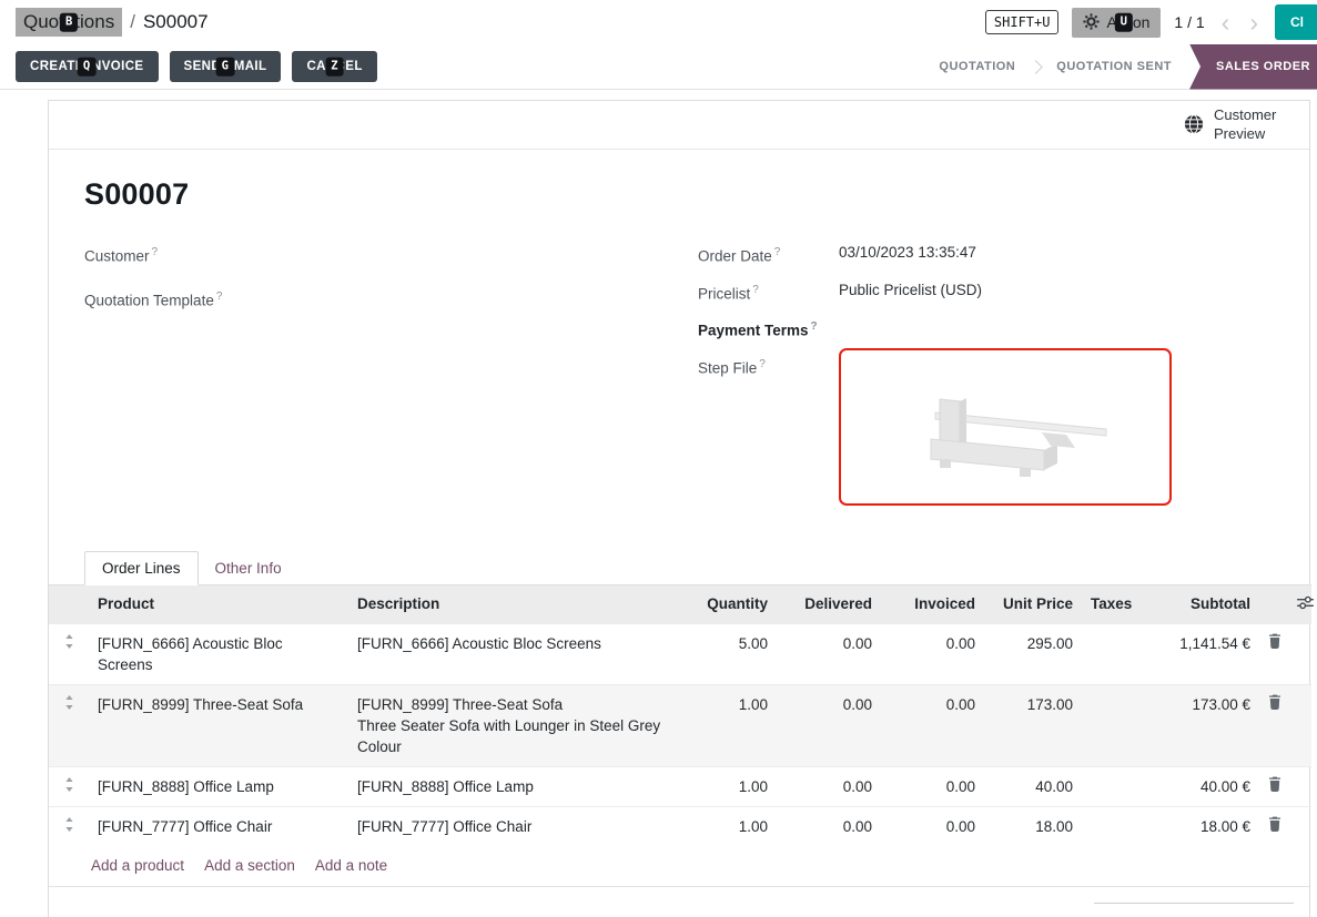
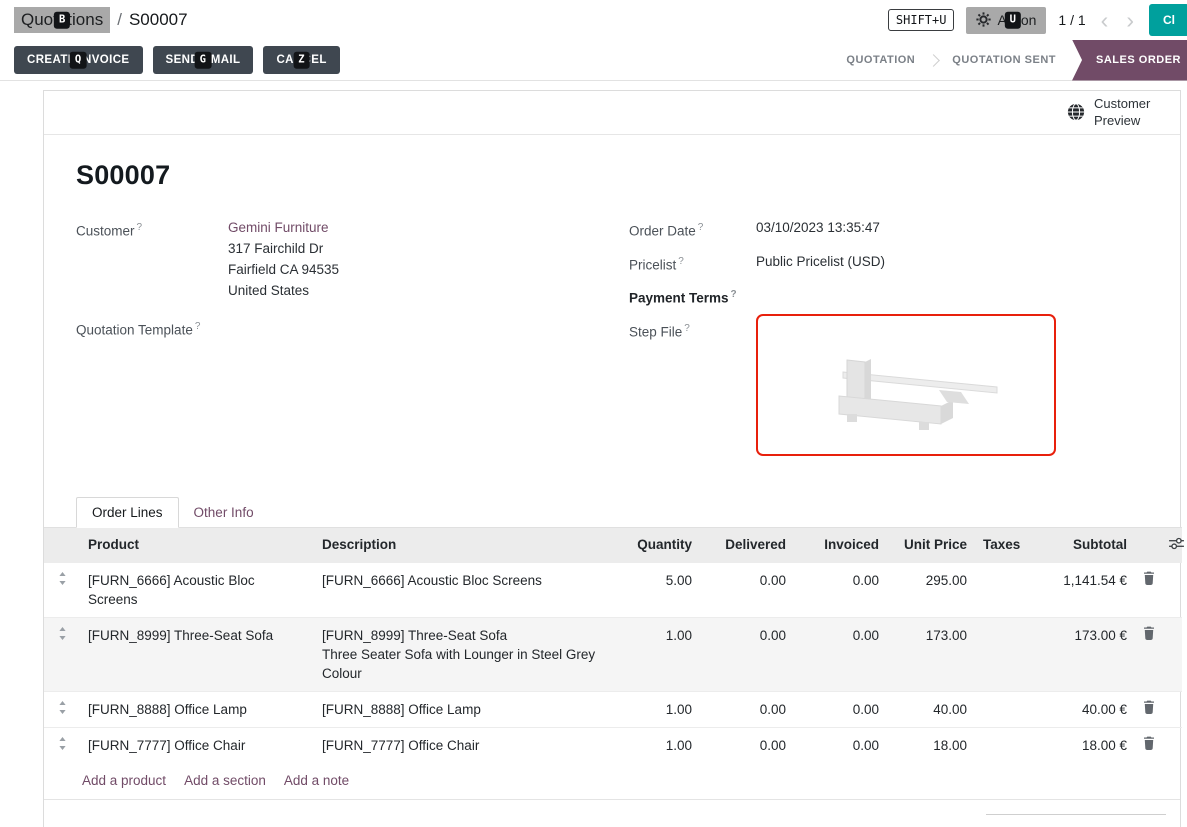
  Quoions
  B
  /
  S00007
  SHIFT+U
  U
  1 / 1
  ‹
  ›
  Cl
  CREATNVOICE
  Q
  SENMAIL
  G
  Z
  QUOTATION
  QUOTATION SENT
  SALES ORDER
  Customer Preview
  S00007
  Customer ?
+ Gemini Furniture
+ 317 Fairchild Dr
+ Fairfield CA 94535
+ United States
  Quotation Template ?
  Order Date ?
  03/10/2023 13:35:47
  Pricelist ?
  Public Pricelist (USD)
  Payment Terms ?
  Step File ?
  Order Lines
  Other Info
  	Product	Description	Quantity	Delivered	Invoiced	Unit Price	Taxes	Subtotal
  	[FURN_6666] Acoustic Bloc Screens	[FURN_6666] Acoustic Bloc Screens	5.00	0.00	0.00	295.00		1,141.54 €
  	[FURN_8999] Three-Seat Sofa	[FURN_8999] Three-Seat Sofa Three Seater Sofa with Lounger in Steel Grey Colour	1.00	0.00	0.00	173.00		173.00 €
  	[FURN_8888] Office Lamp	[FURN_8888] Office Lamp	1.00	0.00	0.00	40.00		40.00 €
  	[FURN_7777] Office Chair	[FURN_7777] Office Chair	1.00	0.00	0.00	18.00		18.00 €
  Add a product
  Add a section
  Add a note
